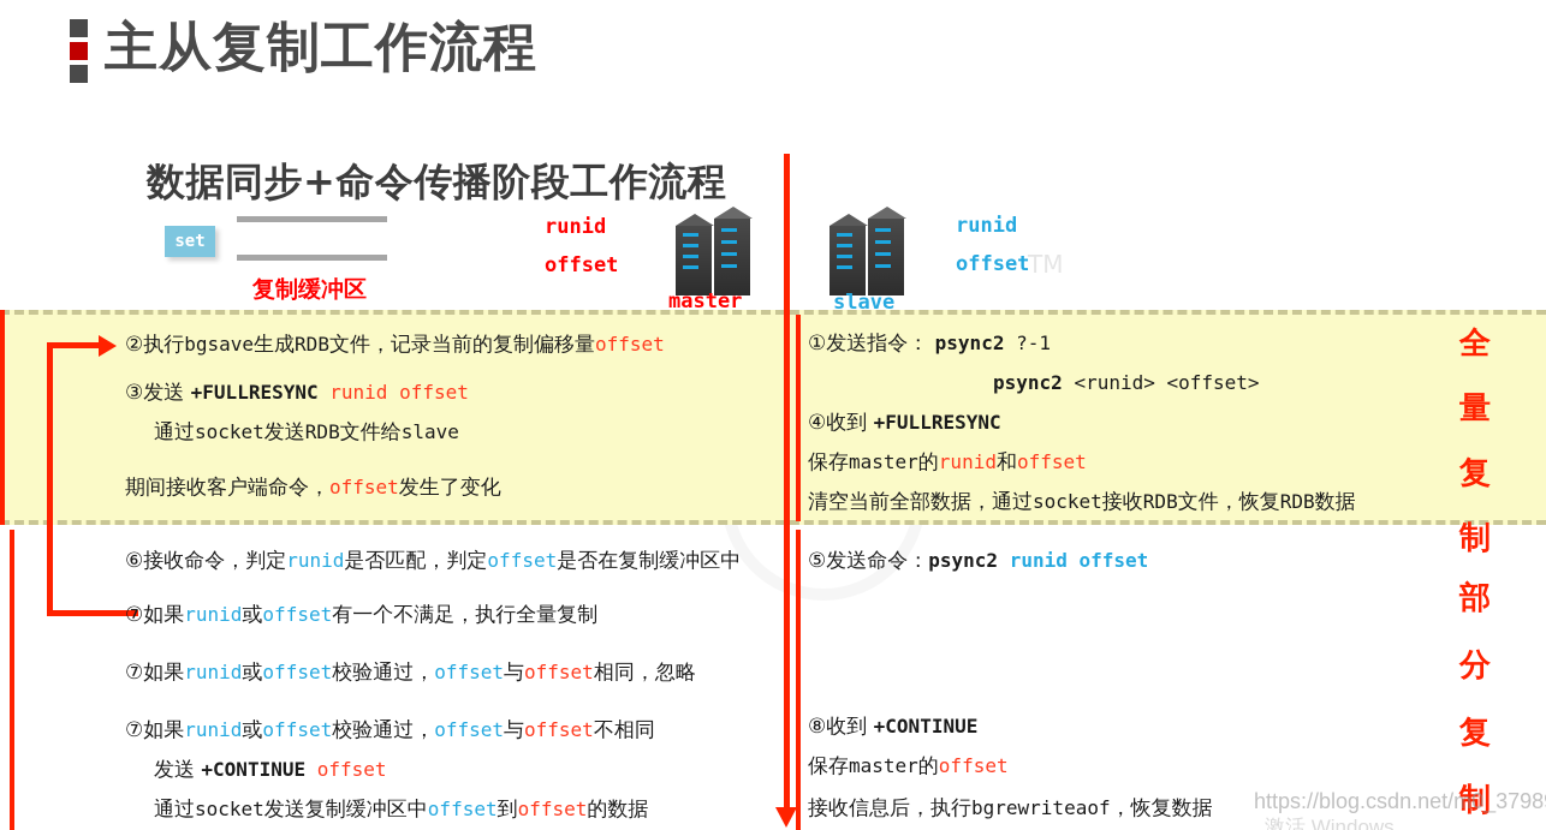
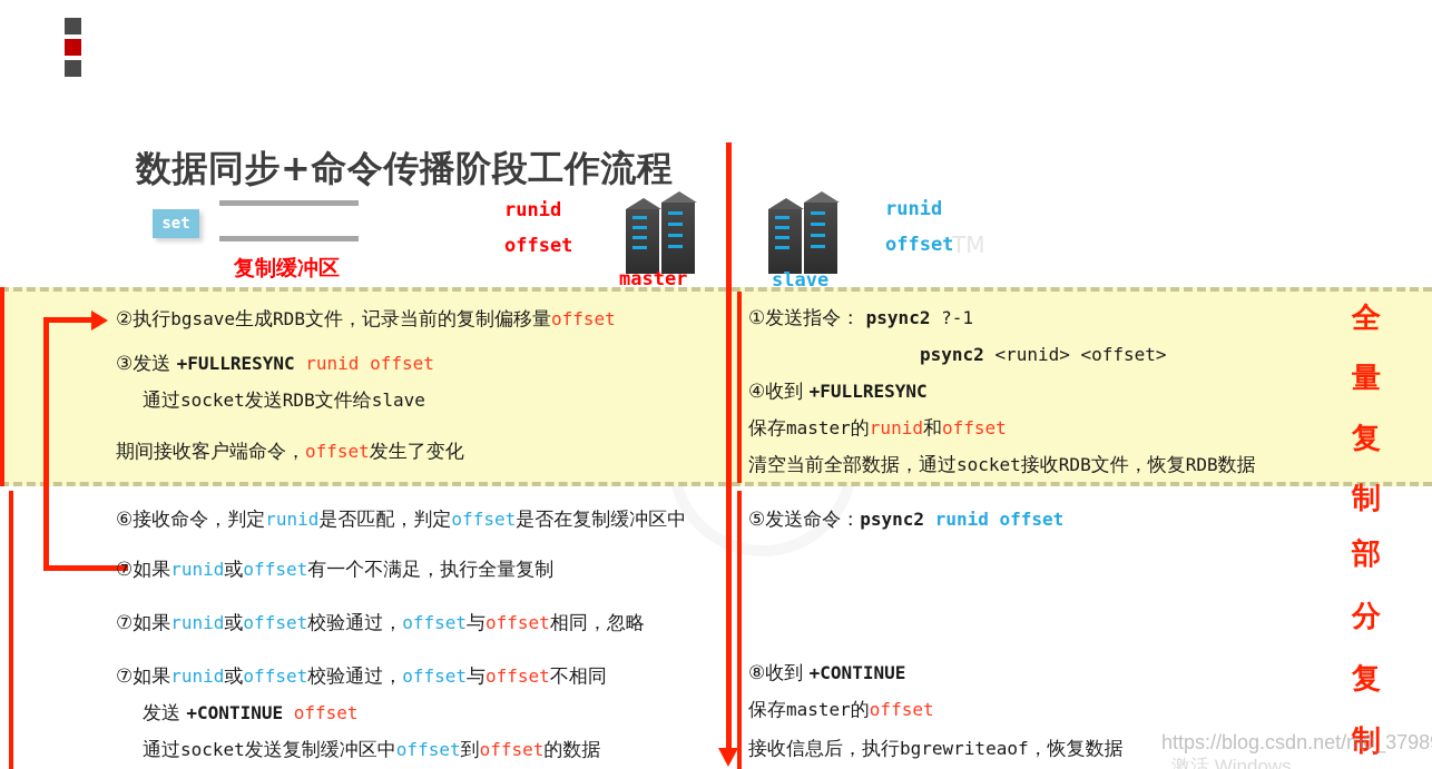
- 主从复制工作流程
  数据同步+命令传播阶段工作流程
  set
  复制缓冲区
  runid
  offset
  master
  runid
  offset
  slave
  TM
  ②执行bgsave生成RDB文件，记录当前的复制偏移量offset
  ③发送 +FULLRESYNC runid offset
  通过socket发送RDB文件给slave
  期间接收客户端命令，offset发生了变化
  ①发送指令： psync2 ?-1
  psync2 <runid> <offset>
  ④收到 +FULLRESYNC
  保存master的runid和offset
  清空当前全部数据，通过socket接收RDB文件，恢复RDB数据
  ⑥接收命令，判定runid是否匹配，判定offset是否在复制缓冲区中
  ⑦如果runid或offset有一个不满足，执行全量复制
  ⑦如果runid或offset校验通过，offset与offset相同，忽略
  ⑦如果runid或offset校验通过，offset与offset不相同
  发送 +CONTINUE offset
  通过socket发送复制缓冲区中offset到offset的数据
  ⑤发送命令：psync2 runid offset
  ⑧收到 +CONTINUE
  保存master的offset
  接收信息后，执行bgrewriteaof，恢复数据
  全
  量
  复
  制
  部
  分
  复
  制
  https://blog.csdn.net/m0_3798
  激活 Windows
